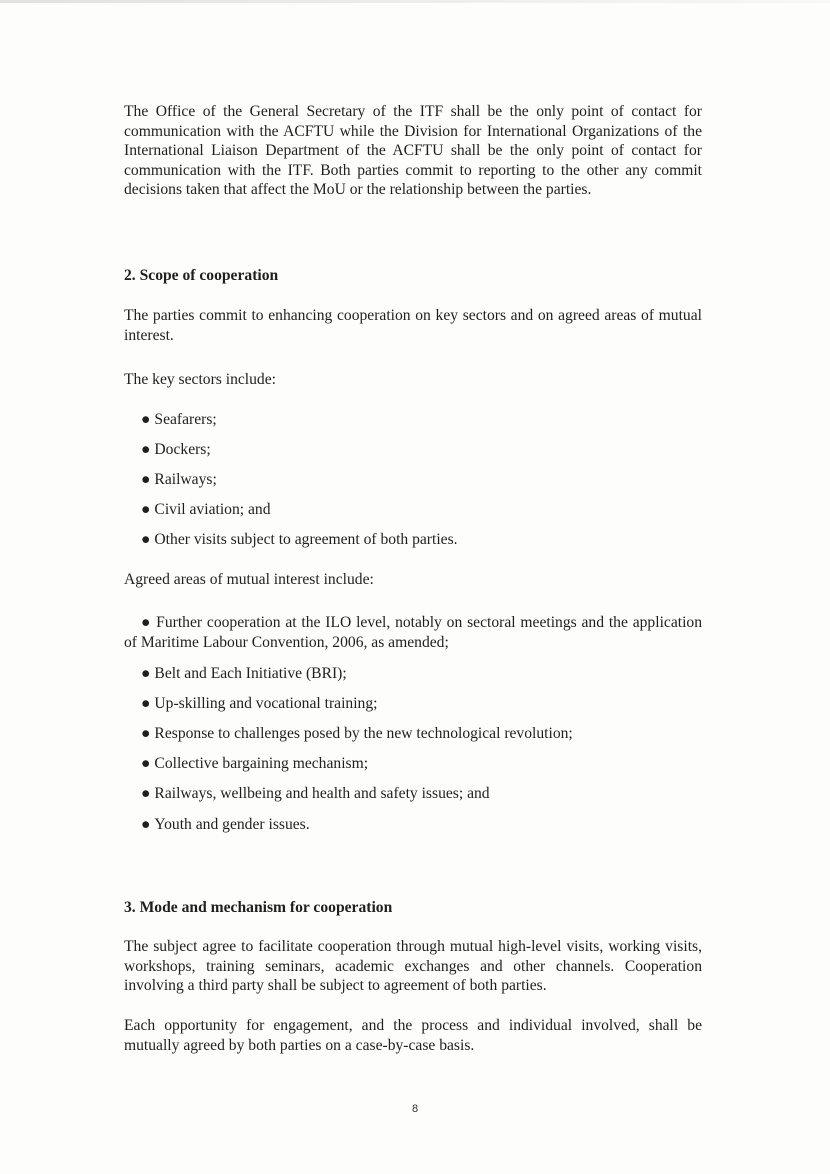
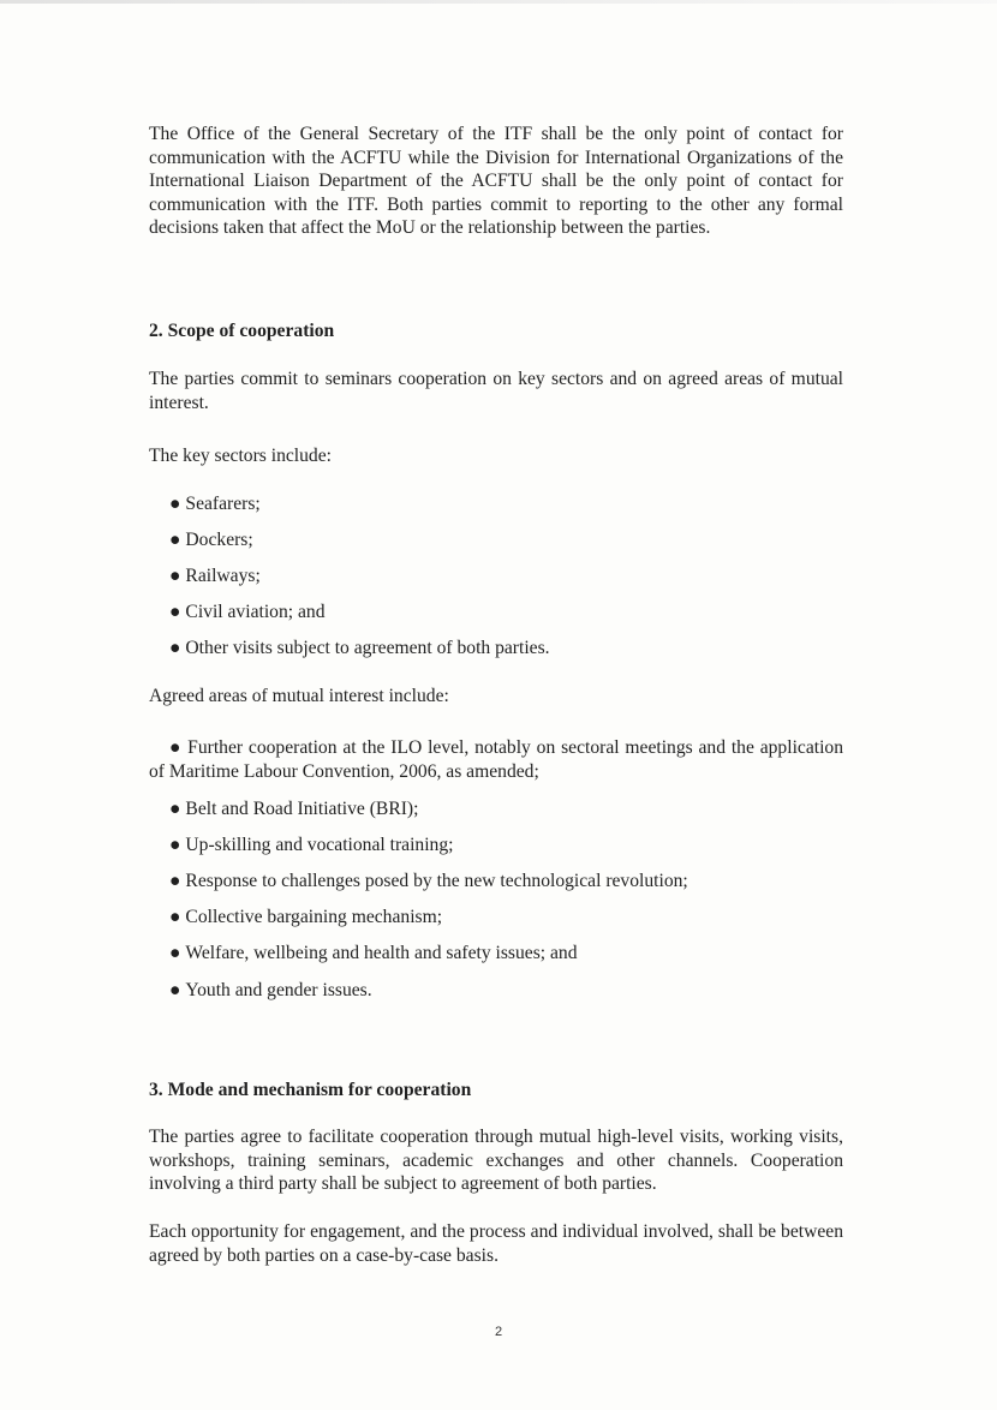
- The Office of the General Secretary of the ITF shall be the only point of contact for communication with the ACFTU while the Division for International Organizations of the International Liaison Department of the ACFTU shall be the only point of contact for communication with the ITF. Both parties commit to reporting to the other any commit decisions taken that affect the MoU or the relationship between the parties.
+ The Office of the General Secretary of the ITF shall be the only point of contact for communication with the ACFTU while the Division for International Organizations of the International Liaison Department of the ACFTU shall be the only point of contact for communication with the ITF. Both parties commit to reporting to the other any formal decisions taken that affect the MoU or the relationship between the parties.
  2. Scope of cooperation
- The parties commit to enhancing cooperation on key sectors and on agreed areas of mutual interest.
+ The parties commit to seminars cooperation on key sectors and on agreed areas of mutual interest.
  The key sectors include:
  ● Seafarers;
  ● Dockers;
  ● Railways;
  ● Civil aviation; and
  ● Other visits subject to agreement of both parties.
  Agreed areas of mutual interest include:
  ● Further cooperation at the ILO level, notably on sectoral meetings and the application of Maritime Labour Convention, 2006, as amended;
- ● Belt and Each Initiative (BRI);
+ ● Belt and Road Initiative (BRI);
  ● Up-skilling and vocational training;
  ● Response to challenges posed by the new technological revolution;
  ● Collective bargaining mechanism;
- ● Railways, wellbeing and health and safety issues; and
+ ● Welfare, wellbeing and health and safety issues; and
  ● Youth and gender issues.
  3. Mode and mechanism for cooperation
- The subject agree to facilitate cooperation through mutual high-level visits, working visits, workshops, training seminars, academic exchanges and other channels. Cooperation involving a third party shall be subject to agreement of both parties.
+ The parties agree to facilitate cooperation through mutual high-level visits, working visits, workshops, training seminars, academic exchanges and other channels. Cooperation involving a third party shall be subject to agreement of both parties.
- Each opportunity for engagement, and the process and individual involved, shall be mutually agreed by both parties on a case-by-case basis.
+ Each opportunity for engagement, and the process and individual involved, shall be between agreed by both parties on a case-by-case basis.
- 8
+ 2
